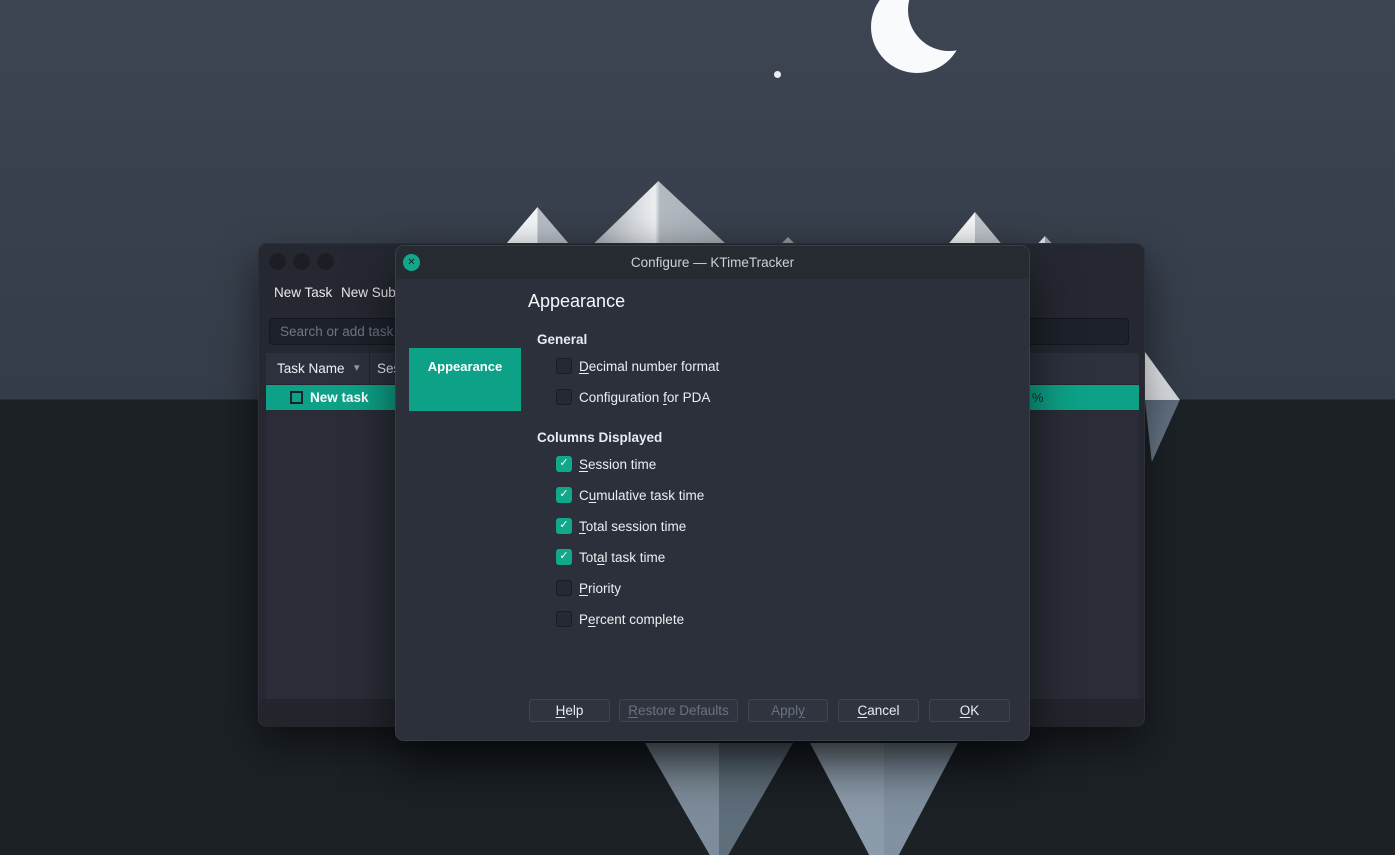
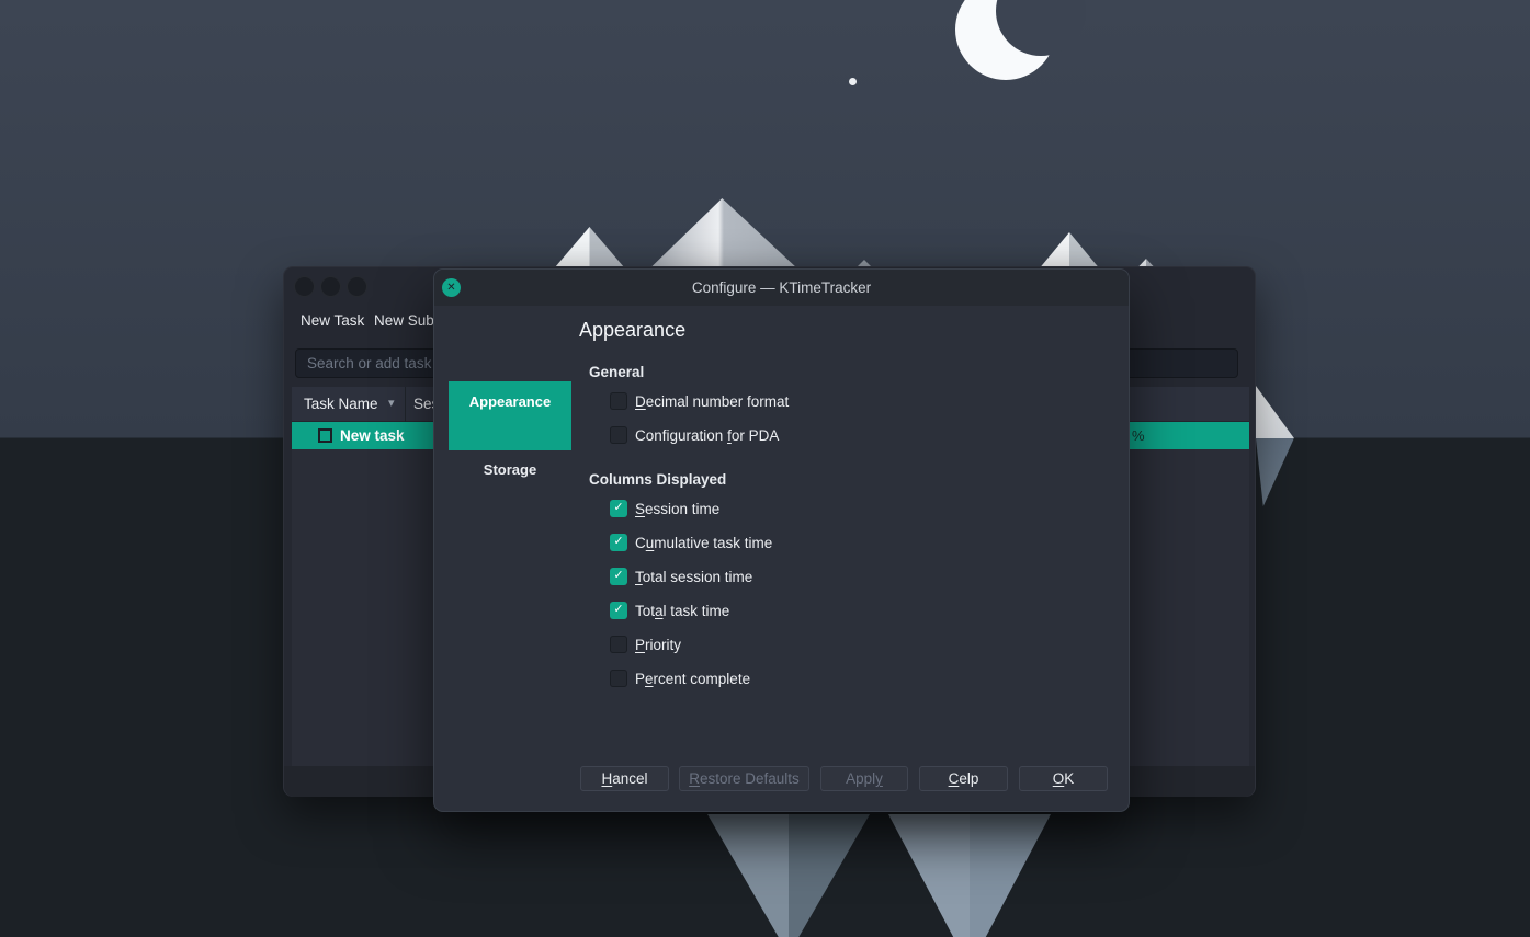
  New Task
  New Sub
  Search or add task
  Task Name
  ▾
  New task
  %
  ✕
  Configure — KTimeTracker
  Appearance
+ Storage
  Appearance
  General
  Decimal number format
  Configuration for PDA
  Columns Displayed
  ✓
  Session time
  ✓
  Cumulative task time
  ✓
  Total session time
  ✓
  Total task time
  Priority
  Percent complete
- Help
+ Hancel
  Restore Defaults
  Apply
- Cancel
+ Celp
  OK
